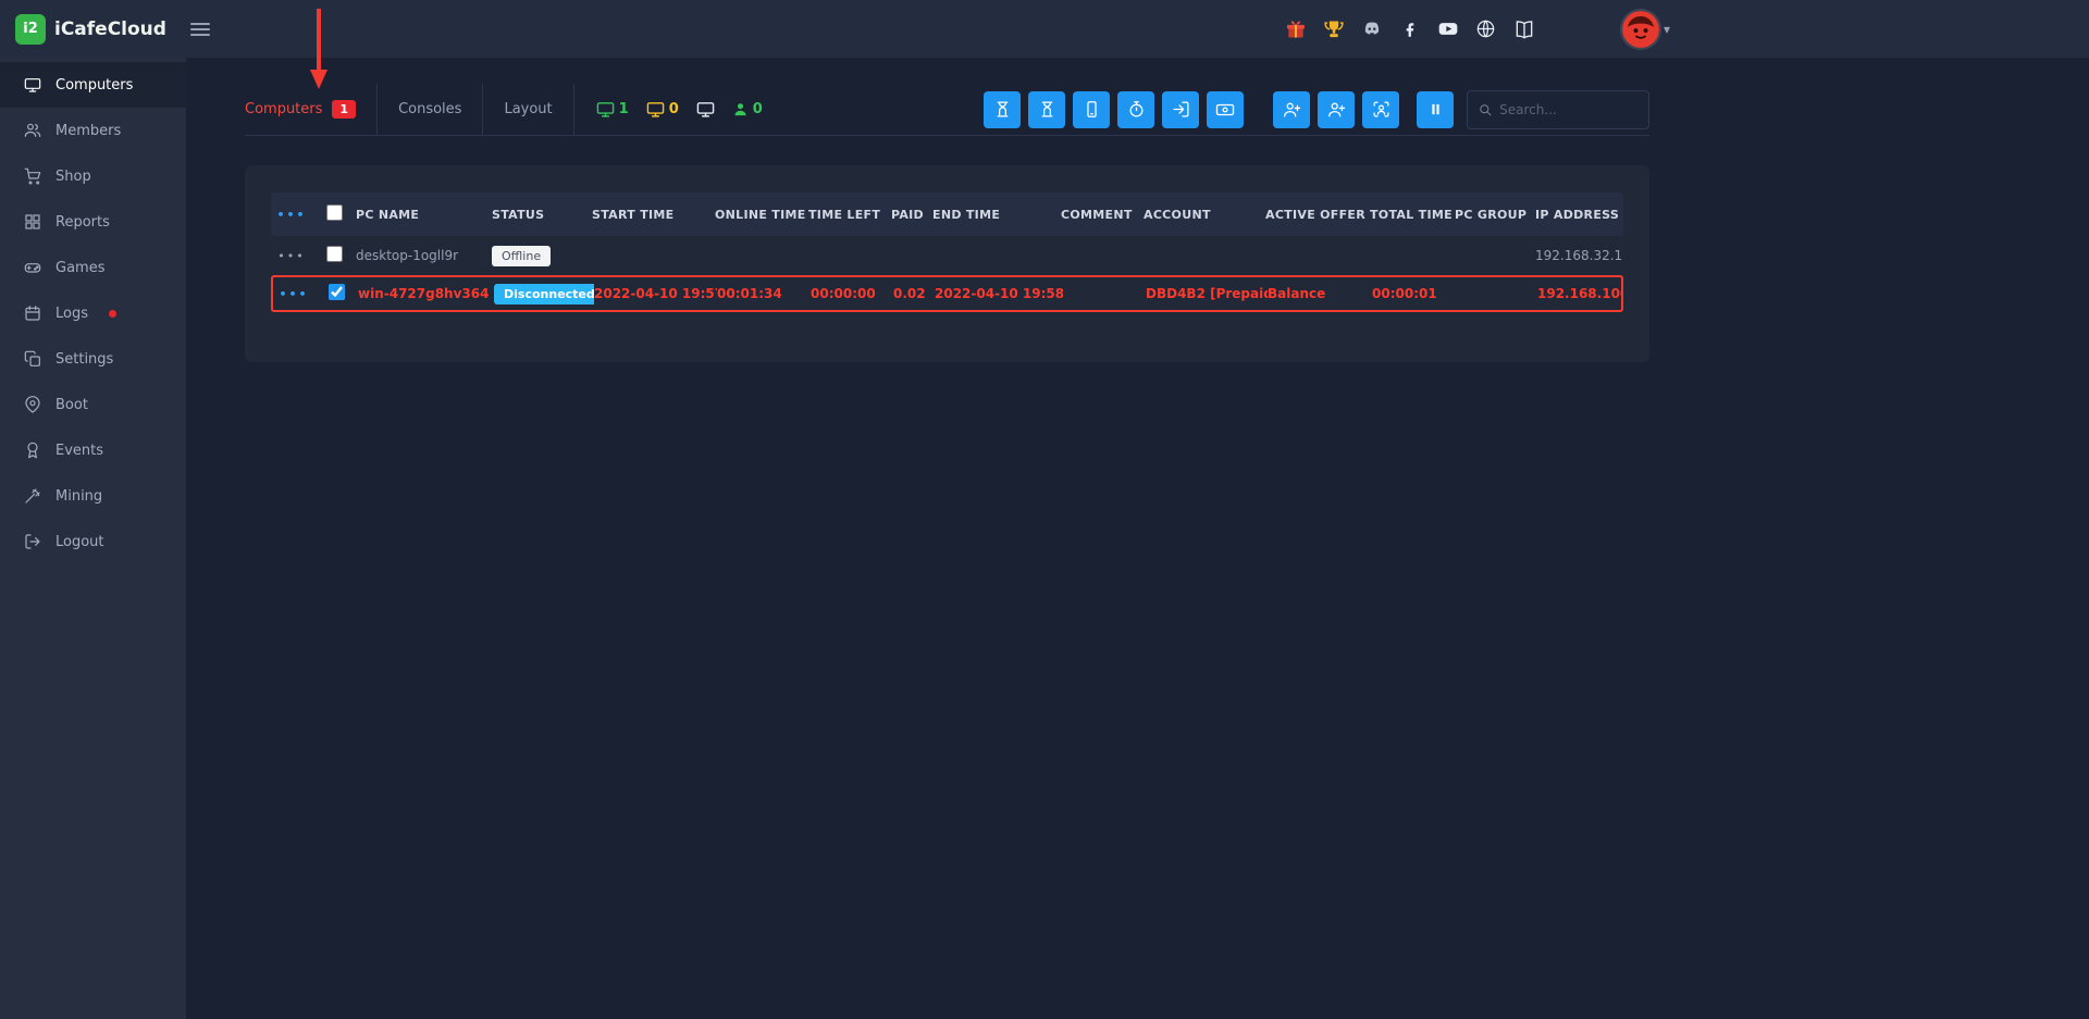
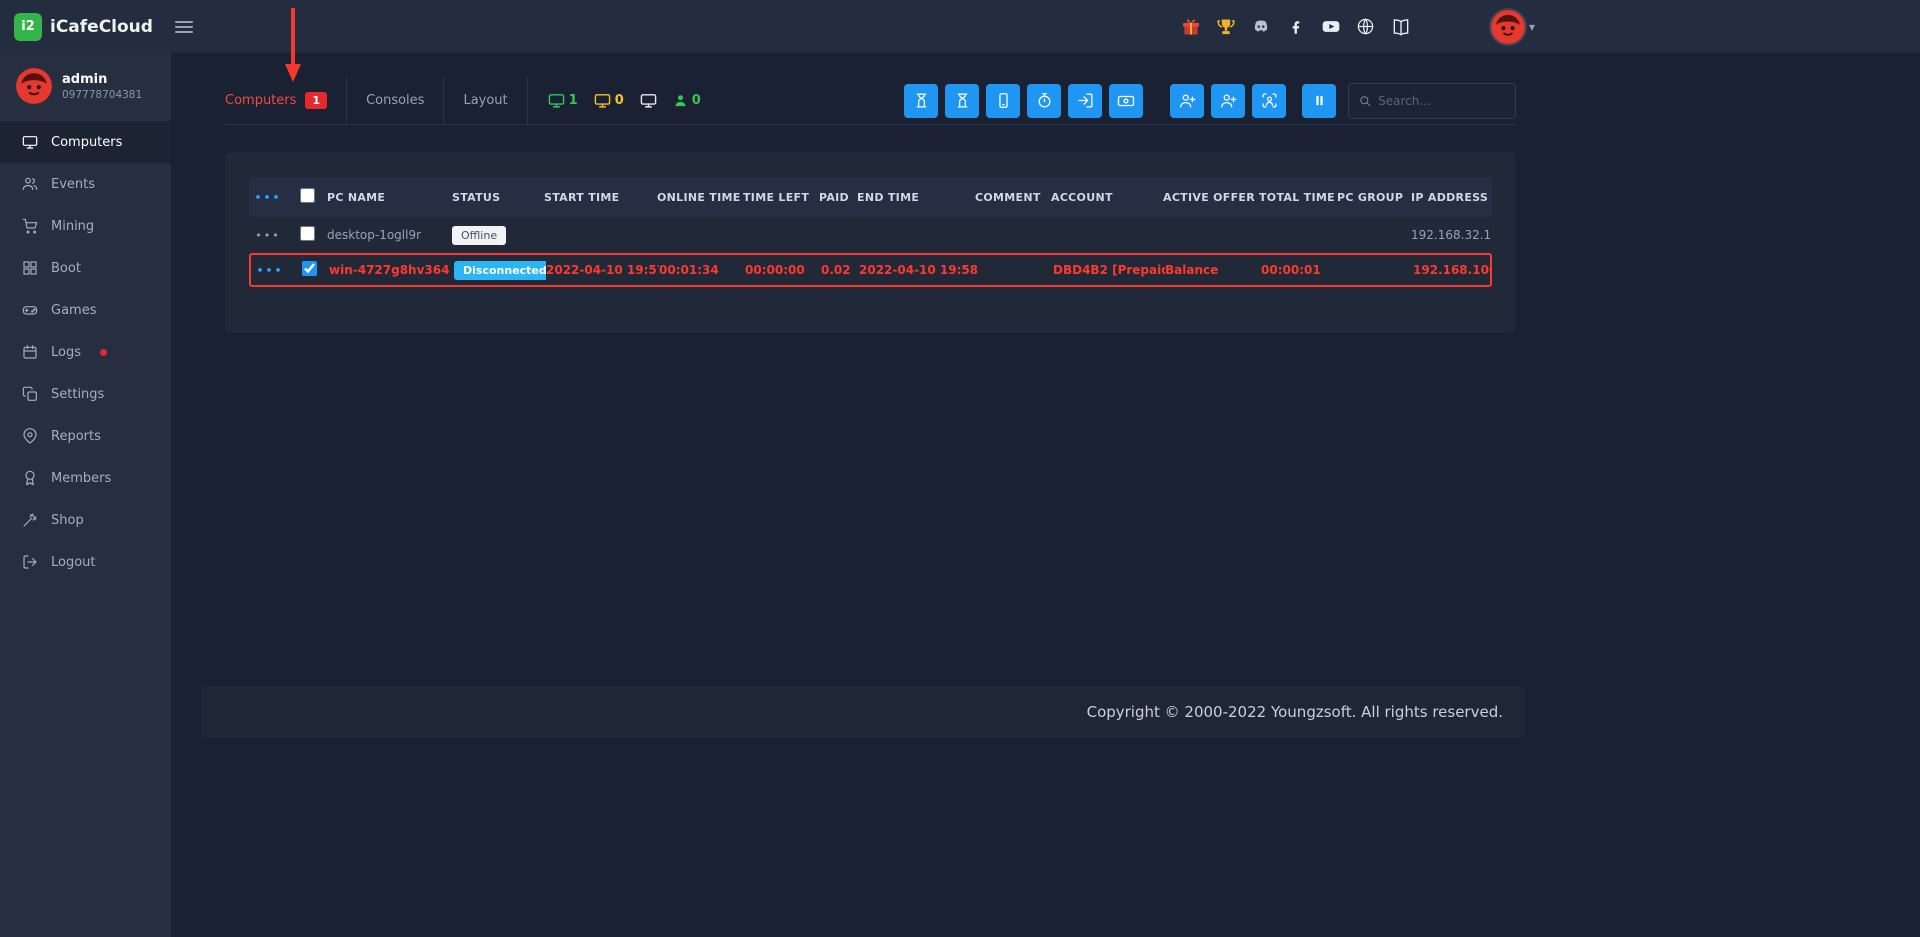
  i2
  iCafeCloud
  ▾
+ admin
+ 097778704381
  Computers
- Members
+ Events
- Shop
+ Mining
- Reports
+ Boot
  Games
  Logs
  Settings
- Boot
+ Reports
- Events
+ Members
- Mining
+ Shop
  Logout
  Computers
  1
  Consoles
  Layout
  1
  0
  0
  Search...
  •••
  PC NAME
  STATUS
  START TIME
  ONLINE TIME
  TIME LEFT
  PAID
  END TIME
  COMMENT
  ACCOUNT
  ACTIVE OFFER
  TOTAL TIME
  PC GROUP
  IP ADDRESS
  •••
  desktop-1ogll9r
  Offline
  192.168.32.1
  •••
  win-4727g8hv364
  Disconnected
  2022-04-10 19:5
  00:01:34
  00:00:00
  0.02
  2022-04-10 19:58
  DBD4B2 [Prepai
  Balance
  00:00:01
+ Copyright © 2000-2022 Youngzsoft. All rights reserved.
